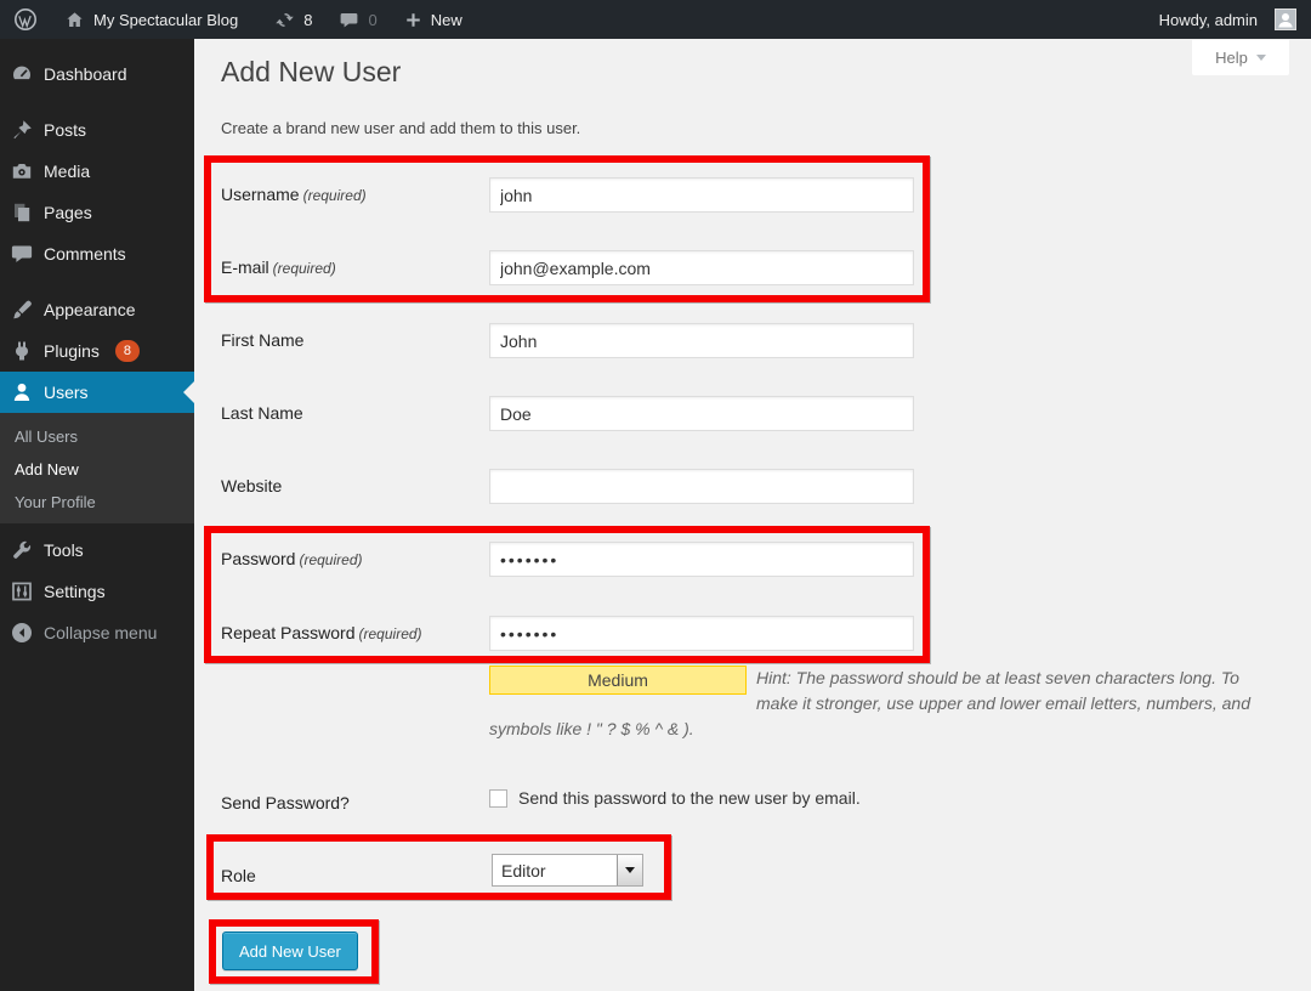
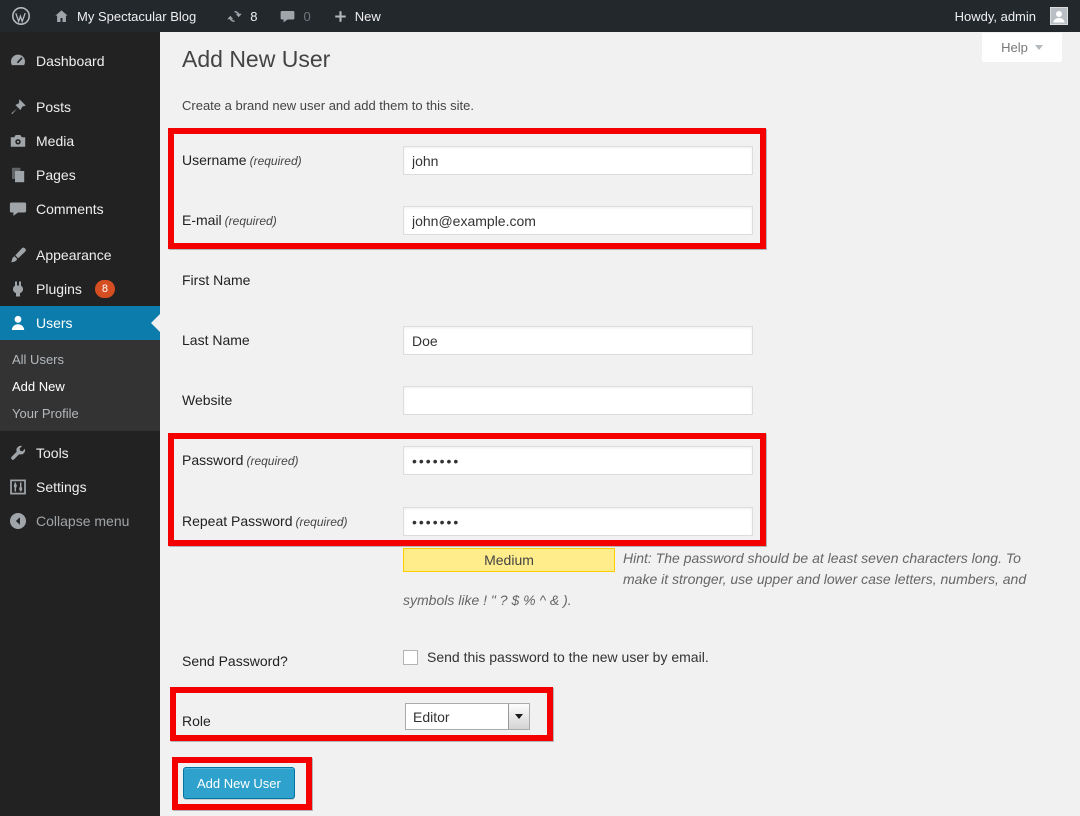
  My Spectacular Blog
  8
  0
  New
  Howdy, admin
  Dashboard
  Posts
  Media
  Pages
  Comments
  Appearance
  Plugins
  8
  Users
  All Users
  Add New
  Your Profile
  Tools
  Settings
  Collapse menu
  Help
  Add New User
- Create a brand new user and add them to this user.
+ Create a brand new user and add them to this site.
  Username (required)
  john
  E-mail (required)
  john@example.com
  First Name
- John
  Last Name
  Doe
  Website
  Password (required)
  •••••••
  Repeat Password (required)
  •••••••
  Medium
- Hint: The password should be at least seven characters long. To make it stronger, use upper and lower email letters, numbers, and symbols like ! " ? $ % ^ & ).
+ Hint: The password should be at least seven characters long. To make it stronger, use upper and lower case letters, numbers, and symbols like ! " ? $ % ^ & ).
  Send Password?
  Send this password to the new user by email.
  Role
  Editor
  Add New User
